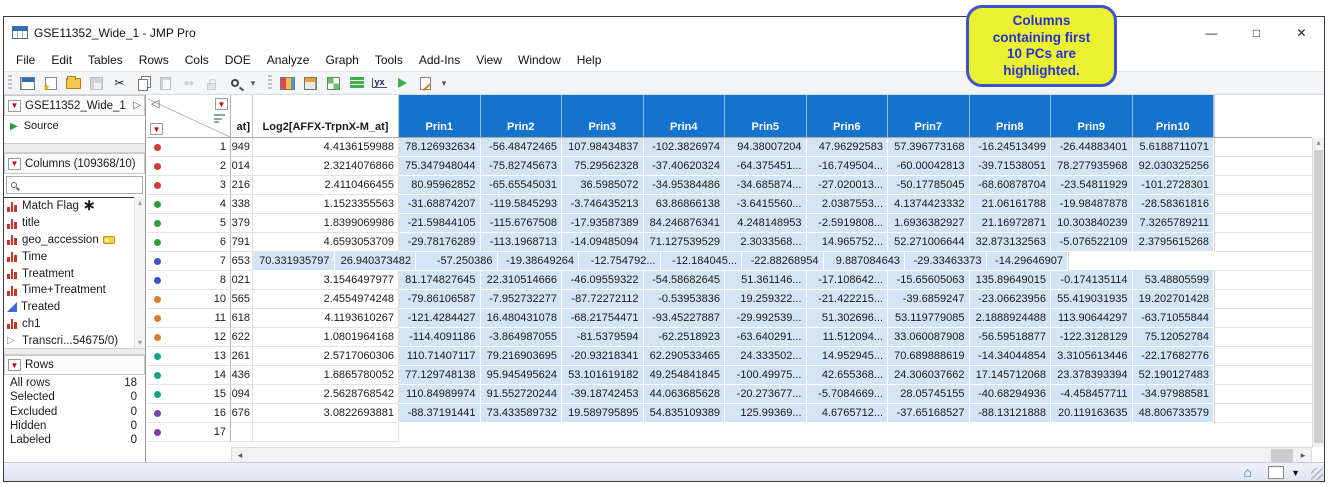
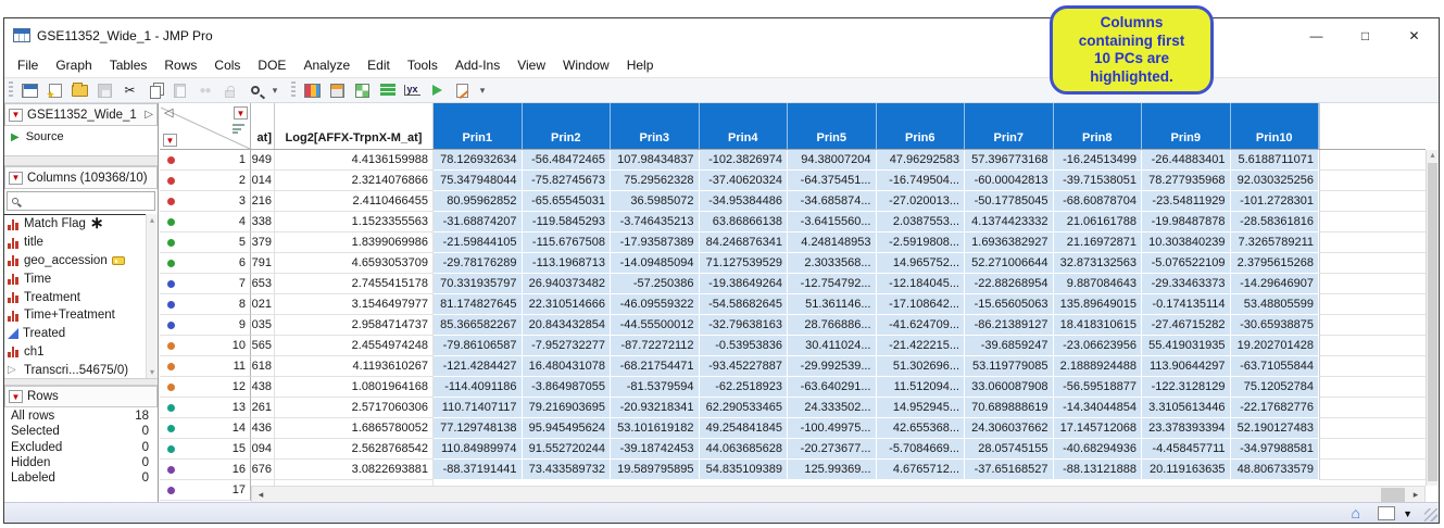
  GSE11352_Wide_1 - JMP Pro
  —
  □
  ✕
  File
- Edit
+ Graph
  Tables
  Rows
  Cols
  DOE
  Analyze
- Graph
+ Edit
  Tools
  Add-Ins
  View
  Window
  Help
  ✂
  ●●
  ▾
  yx
  ▾
  ▼
  GSE11352_Wide_1
  ▷
  ▶
  Source
  ▼
  Columns (109368/10)
  Match Flag
  ∗
  title
  geo_accession
  Time
  Treatment
  Time+Treatment
  Treated
  ch1
  ▷
  Transcri...54675/0)
  ▴
  ▾
  ▼
  Rows
  All rows
  18
  Selected
  0
  Excluded
  0
  Hidden
  0
  Labeled
  0
  ◁
  ▼
  ▼
  at]
  Log2[AFFX-TrpnX-M_at]
  Prin1
  Prin2
  Prin3
  Prin4
  Prin5
  Prin6
  Prin7
  Prin8
  Prin9
  Prin10
  1
  949
  4.4136159988
  78.126932634
  -56.48472465
  107.98434837
  -102.3826974
  94.38007204
  47.96292583
  57.396773168
  -16.24513499
  -26.44883401
  5.6188711071
  2
  014
  2.3214076866
  75.347948044
  -75.82745673
  75.29562328
  -37.40620324
  -64.375451...
  -16.749504...
  -60.00042813
  -39.71538051
  78.277935968
  92.030325256
  3
  216
  2.4110466455
  80.95962852
  -65.65545031
  36.5985072
  -34.95384486
  -34.685874...
  -27.020013...
  -50.17785045
  -68.60878704
  -23.54811929
  -101.2728301
  4
  338
  1.1523355563
  -31.68874207
  -119.5845293
  -3.746435213
  63.86866138
  -3.6415560...
  2.0387553...
  4.1374423332
  21.06161788
  -19.98487878
  -28.58361816
  5
  379
  1.8399069986
  -21.59844105
  -115.6767508
  -17.93587389
  84.246876341
  4.248148953
  -2.5919808...
  1.6936382927
  21.16972871
  10.303840239
  7.3265789211
  6
  791
  4.6593053709
  -29.78176289
  -113.1968713
  -14.09485094
  71.127539529
  2.3033568...
  14.965752...
  52.271006644
  32.873132563
  -5.076522109
  2.3795615268
  7
  653
+ 2.7455415178
  70.331935797
  26.940373482
  -57.250386
  -19.38649264
  -12.754792...
  -12.184045...
  -22.88268954
  9.887084643
  -29.33463373
  -14.29646907
  8
  021
  3.1546497977
  81.174827645
  22.310514666
  -46.09559322
  -54.58682645
  51.361146...
  -17.108642...
  -15.65605063
  135.89649015
  -0.174135114
  53.48805599
+ 9
+ 035
+ 2.9584714737
+ 85.366582267
+ 20.843432854
+ -44.55500012
+ -32.79638163
+ 28.766886...
+ -41.624709...
+ -86.21389127
+ 18.418310615
+ -27.46715282
+ -30.65938875
  10
  565
  2.4554974248
  -79.86106587
  -7.952732277
  -87.72272112
  -0.53953836
- 19.259322...
+ 30.411024...
  -21.422215...
  -39.6859247
  -23.06623956
  55.419031935
  19.202701428
  11
  618
  4.1193610267
  -121.4284427
  16.480431078
  -68.21754471
  -93.45227887
  -29.992539...
  51.302696...
  53.119779085
  2.1888924488
  113.90644297
  -63.71055844
  12
- 622
+ 438
  1.0801964168
  -114.4091186
  -3.864987055
  -81.5379594
  -62.2518923
  -63.640291...
  11.512094...
  33.060087908
  -56.59518877
  -122.3128129
  75.12052784
  13
  261
  2.5717060306
  110.71407117
  79.216903695
  -20.93218341
  62.290533465
  24.333502...
  14.952945...
  70.689888619
  -14.34044854
  3.3105613446
  -22.17682776
  14
  436
  1.6865780052
  77.129748138
  95.945495624
  53.101619182
  49.254841845
  -100.49975...
  42.655368...
  24.306037662
  17.145712068
  23.378393394
  52.190127483
  15
  094
  2.5628768542
  110.84989974
  91.552720244
  -39.18742453
  44.063685628
  -20.273677...
  -5.7084669...
  28.05745155
  -40.68294936
  -4.458457711
  -34.97988581
  16
  676
  3.0822693881
  -88.37191441
  73.433589732
  19.589795895
  54.835109389
  125.99369...
  4.6765712...
  -37.65168527
  -88.13121888
  20.119163635
  48.806733579
  17
  ▴
  ◂
  ▸
  ⌂
  ▼
  Columns
  containing first
  10 PCs are
  highlighted.
